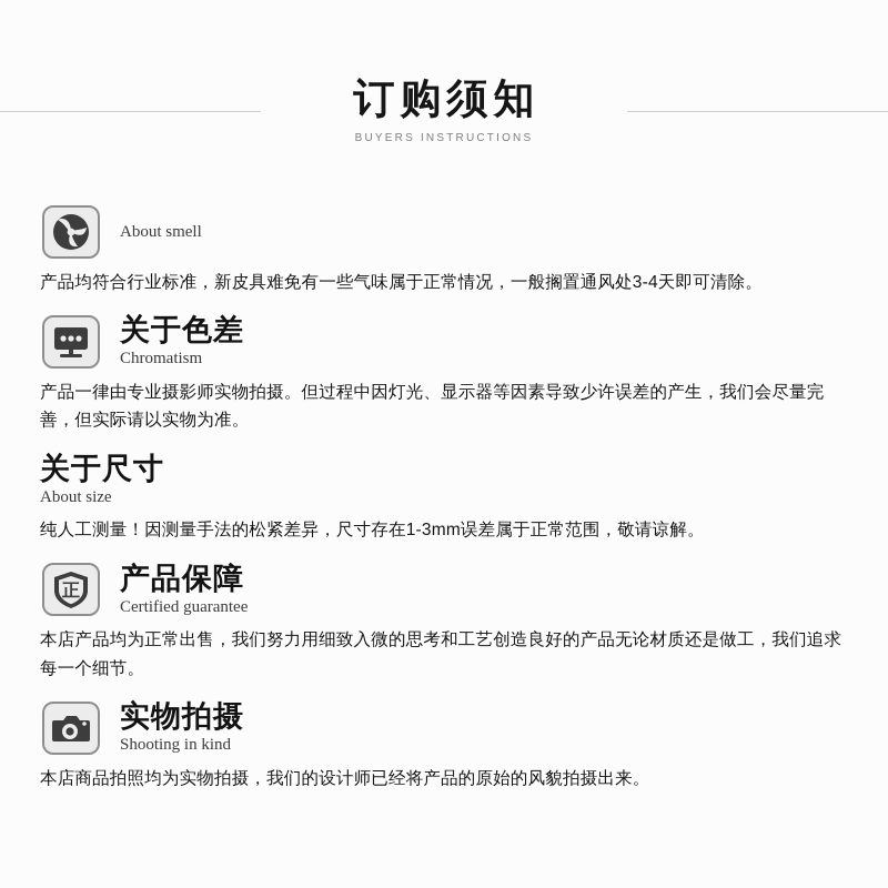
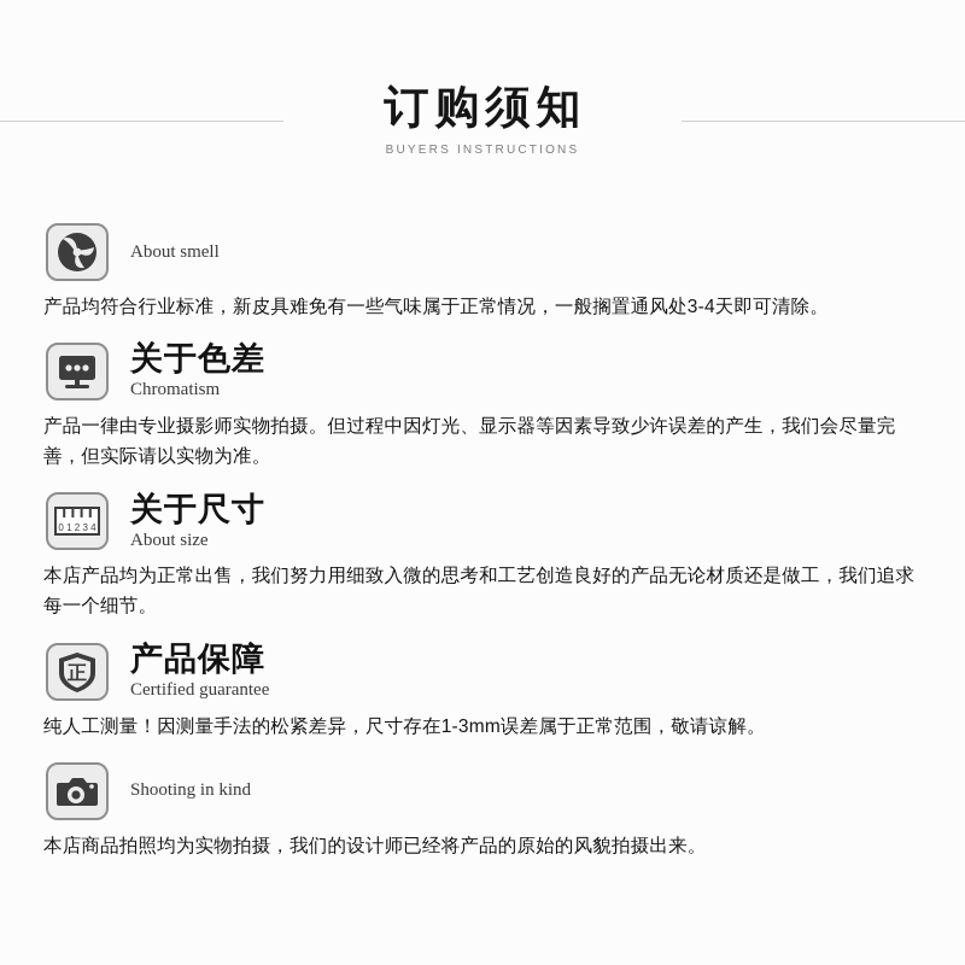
  订购须知
  BUYERS INSTRUCTIONS
  About smell
  产品均符合行业标准，新皮具难免有一些气味属于正常情况，一般搁置通风处3-4天即可清除。
  关于色差
  Chromatism
  产品一律由专业摄影师实物拍摄。但过程中因灯光、显示器等因素导致少许误差的产生，我们会尽量完善，但实际请以实物为准。
+ 0 1 2 3 4
  关于尺寸
  About size
- 纯人工测量！因测量手法的松紧差异，尺寸存在1-3mm误差属于正常范围，敬请谅解。
+ 本店产品均为正常出售，我们努力用细致入微的思考和工艺创造良好的产品无论材质还是做工，我们追求每一个细节。
  正
  产品保障
  Certified guarantee
- 本店产品均为正常出售，我们努力用细致入微的思考和工艺创造良好的产品无论材质还是做工，我们追求每一个细节。
+ 纯人工测量！因测量手法的松紧差异，尺寸存在1-3mm误差属于正常范围，敬请谅解。
- 实物拍摄
  Shooting in kind
  本店商品拍照均为实物拍摄，我们的设计师已经将产品的原始的风貌拍摄出来。
